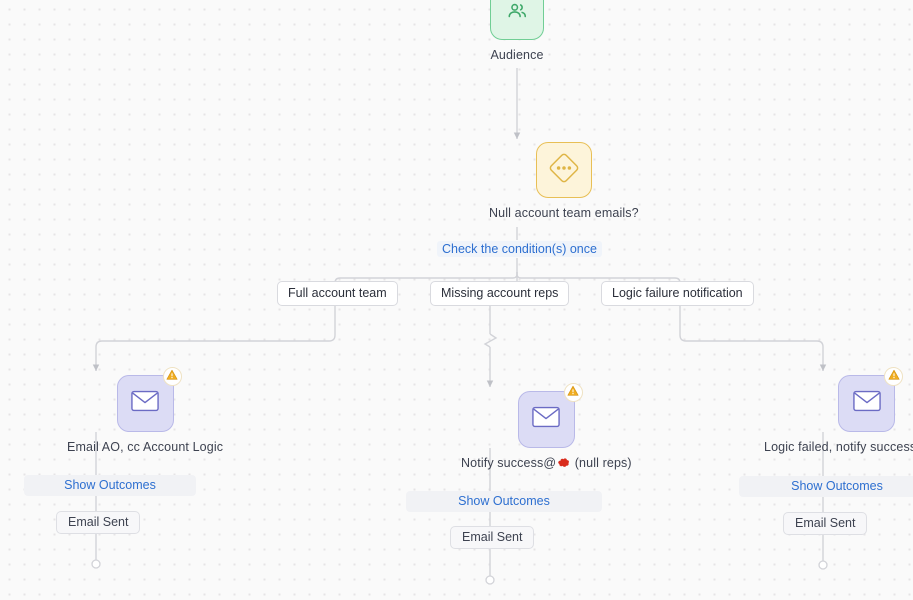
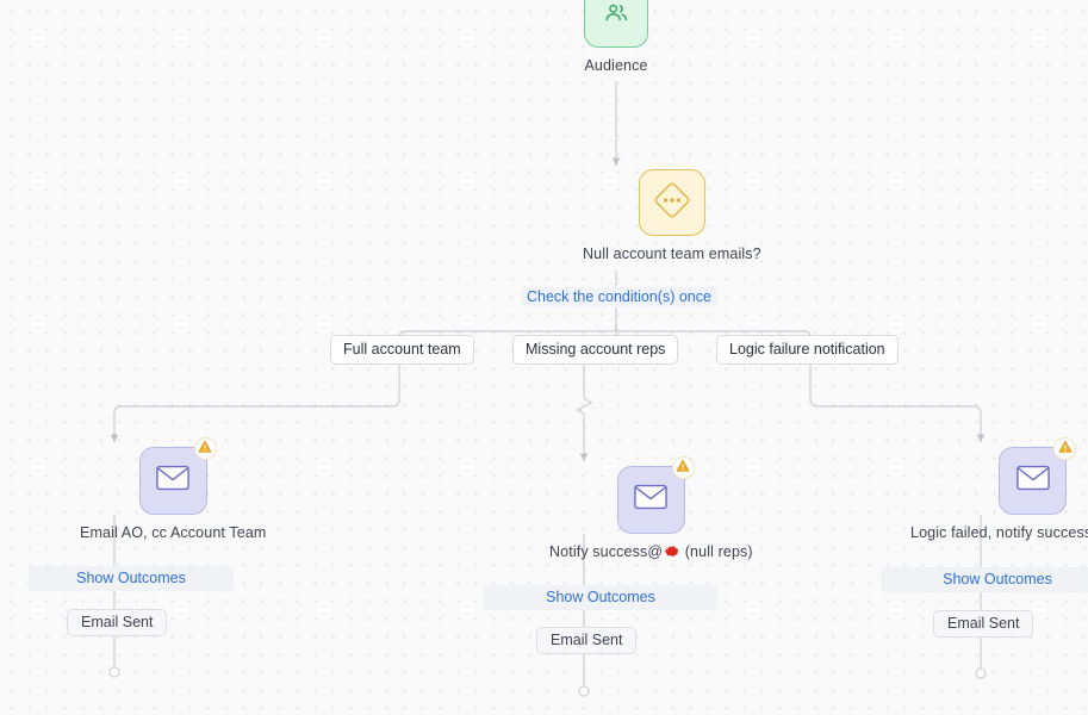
  Audience
  Null account team emails?
  Check the condition(s) once
  Full account team
  Missing account reps
  Logic failure notification
- Email AO, cc Account Logic
+ Email AO, cc Account Team
  Show Outcomes
  Email Sent
  Notify success@ (null reps)
  Show Outcomes
  Email Sent
  Logic failed, notify succes
  Show Outcomes
  Email Sent
